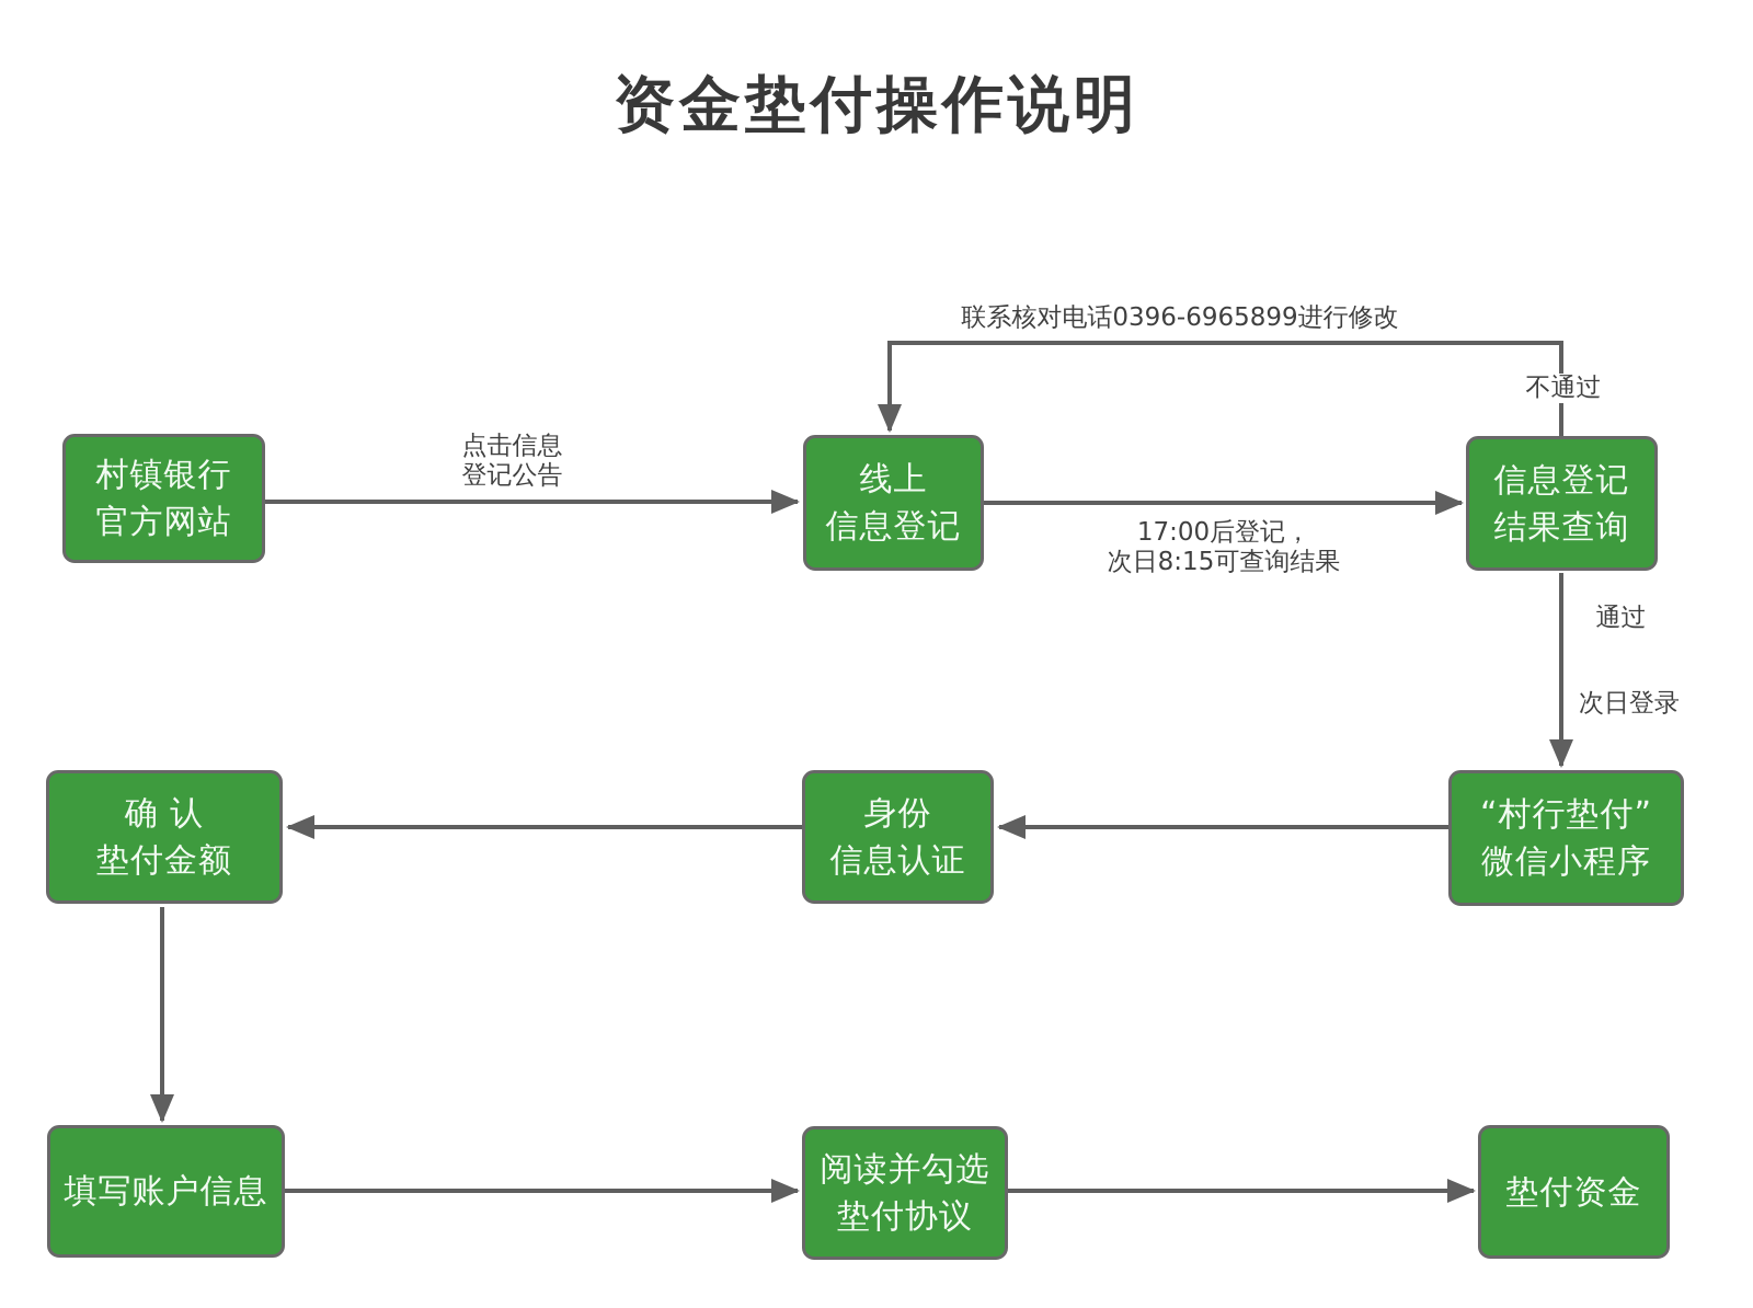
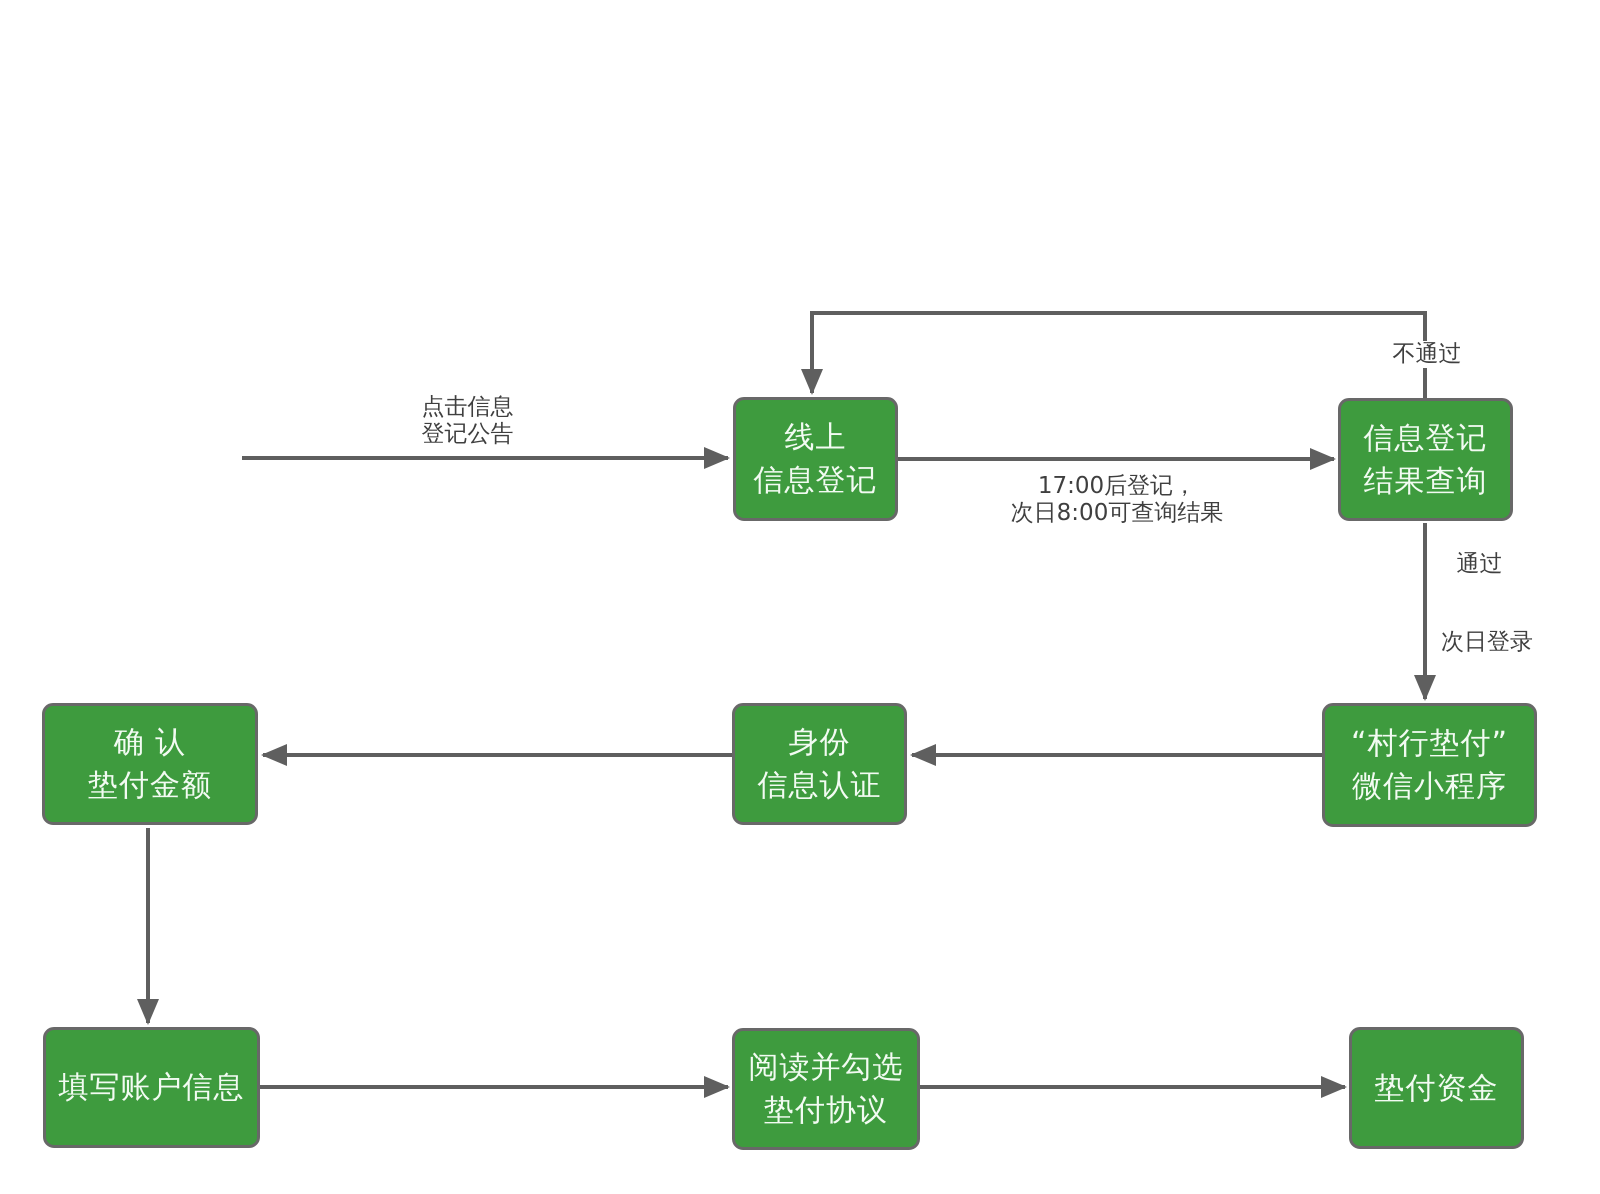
- 资金垫付操作说明
- 村镇银行
- 官方网站
  线上
  信息登记
  信息登记
  结果查询
  “村行垫付”
  微信小程序
  身份
  信息认证
  确 认
  垫付金额
  填写账户信息
  阅读并勾选
  垫付协议
  垫付资金
  点击信息
  登记公告
  17:00后登记，
- 次日8:15可查询结果
+ 次日8:00可查询结果
- 联系核对电话0396-6965899进行修改
  不通过
  通过
  次日登录
